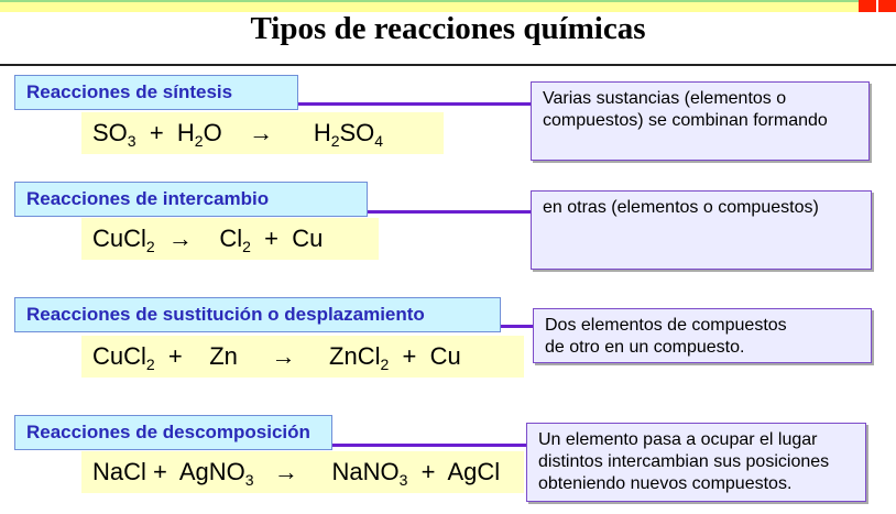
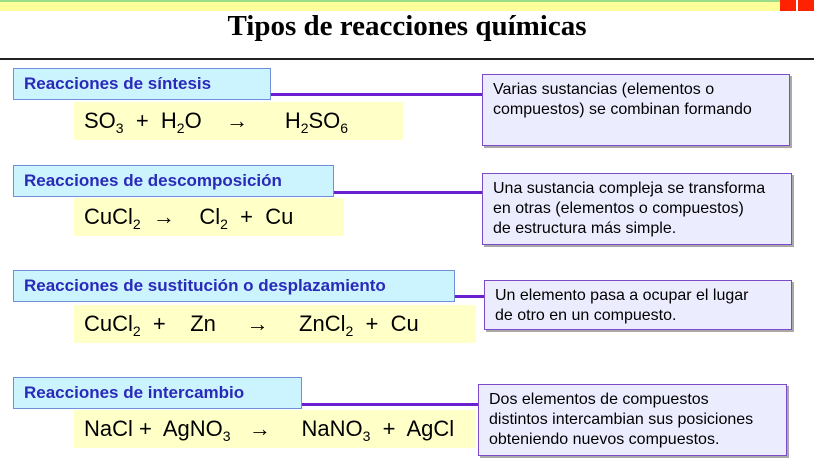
  Tipos de reacciones químicas
  Reacciones de síntesis
- SO3 + H2O → H2SO4
+ SO3 + H2O → H2SO6
  Varias sustancias (elementos o
  compuestos) se combinan formando
- Reacciones de intercambio
+ Reacciones de descomposición
  CuCl2 → Cl2 + Cu
+ Una sustancia compleja se transforma
  en otras (elementos o compuestos)
+ de estructura más simple.
  Reacciones de sustitución o desplazamiento
  CuCl2 + Zn → ZnCl2 + Cu
- Dos elementos de compuestos
+ Un elemento pasa a ocupar el lugar
  de otro en un compuesto.
- Reacciones de descomposición
+ Reacciones de intercambio
  NaCl + AgNO3 → NaNO3 + AgCl
- Un elemento pasa a ocupar el lugar
+ Dos elementos de compuestos
  distintos intercambian sus posiciones
  obteniendo nuevos compuestos.
